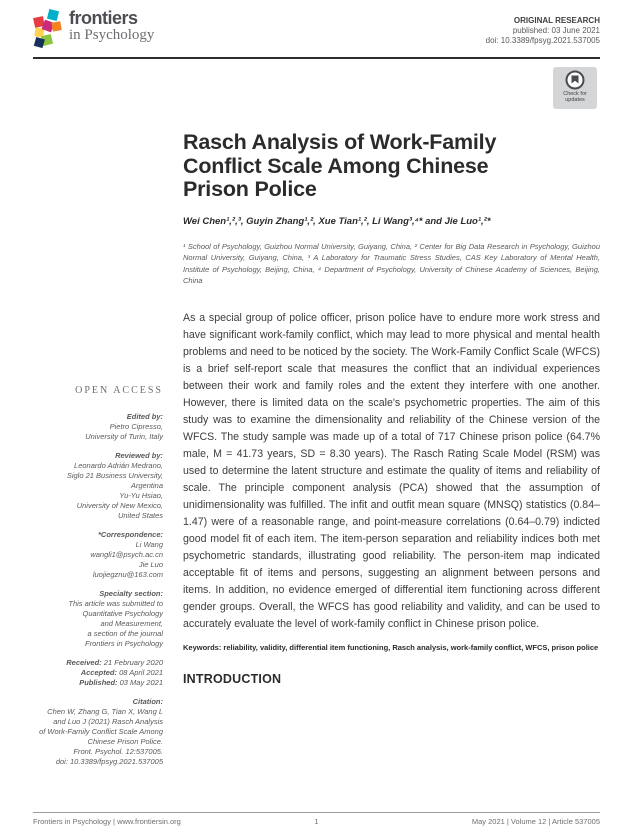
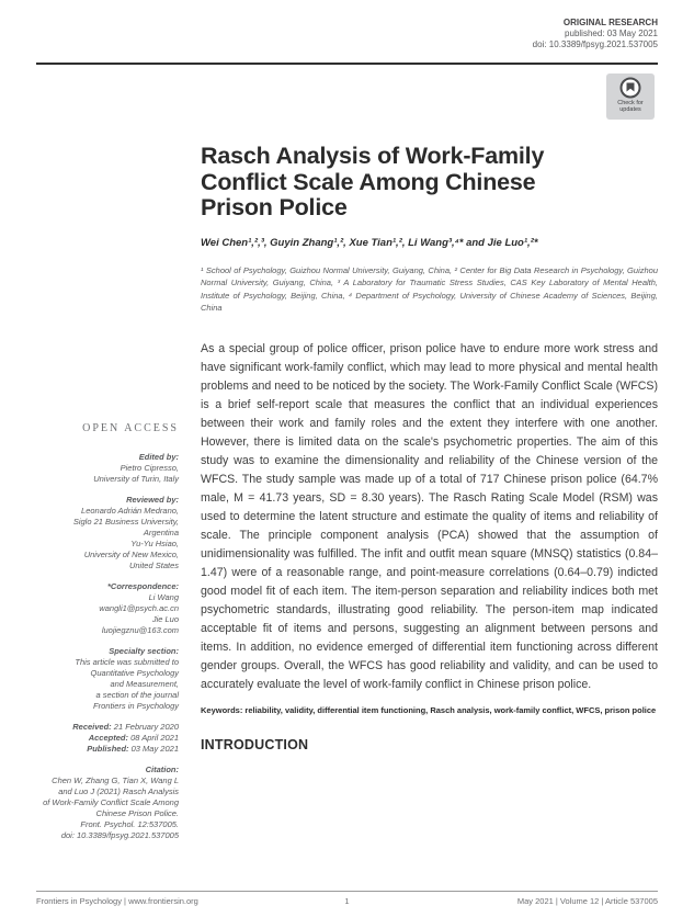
- frontiers
- in Psychology
  ORIGINAL RESEARCH
- published: 03 June 2021
+ published: 03 May 2021
  doi: 10.3389/fpsyg.2021.537005
  OPEN ACCESS
  Edited by:
  Pietro Cipresso,
  University of Turin, Italy
  Reviewed by:
  Leonardo Adrián Medrano,
  Siglo 21 Business University,
  Argentina
  Yu-Yu Hsiao,
  University of New Mexico,
  United States
  *Correspondence:
  Li Wang
  wangli1@psych.ac.cn
  Jie Luo
  luojiegznu@163.com
  Specialty section:
  This article was submitted to
  Quantitative Psychology
  and Measurement,
  a section of the journal
  Frontiers in Psychology
  Received: 21 February 2020
  Accepted: 08 April 2021
  Published: 03 May 2021
  Citation:
  Chen W, Zhang G, Tian X, Wang L
  and Luo J (2021) Rasch Analysis
  of Work-Family Conflict Scale Among
  Chinese Prison Police.
  Front. Psychol. 12:537005.
  doi: 10.3389/fpsyg.2021.537005
  Rasch Analysis of Work-Family
  Conflict Scale Among Chinese
  Prison Police
  Wei Chen¹,²,³, Guyin Zhang¹,², Xue Tian¹,², Li Wang³,⁴* and Jie Luo¹,²*
  ¹ School of Psychology, Guizhou Normal University, Guiyang, China, ² Center for Big Data Research in Psychology, Guizhou Normal University, Guiyang, China, ³ A Laboratory for Traumatic Stress Studies, CAS Key Laboratory of Mental Health, Institute of Psychology, Beijing, China, ⁴ Department of Psychology, University of Chinese Academy of Sciences, Beijing, China
  As a special group of police officer, prison police have to endure more work stress and have significant work-family conflict, which may lead to more physical and mental health problems and need to be noticed by the society. The Work-Family Conflict Scale (WFCS) is a brief self-report scale that measures the conflict that an individual experiences between their work and family roles and the extent they interfere with one another. However, there is limited data on the scale's psychometric properties. The aim of this study was to examine the dimensionality and reliability of the Chinese version of the WFCS. The study sample was made up of a total of 717 Chinese prison police (64.7% male, M = 41.73 years, SD = 8.30 years). The Rasch Rating Scale Model (RSM) was used to determine the latent structure and estimate the quality of items and reliability of scale. The principle component analysis (PCA) showed that the assumption of unidimensionality was fulfilled. The infit and outfit mean square (MNSQ) statistics (0.84–1.47) were of a reasonable range, and point-measure correlations (0.64–0.79) indicted good model fit of each item. The item-person separation and reliability indices both met psychometric standards, illustrating good reliability. The person-item map indicated acceptable fit of items and persons, suggesting an alignment between persons and items. In addition, no evidence emerged of differential item functioning across different gender groups. Overall, the WFCS has good reliability and validity, and can be used to accurately evaluate the level of work-family conflict in Chinese prison police.
  Keywords: reliability, validity, differential item functioning, Rasch analysis, work-family conflict, WFCS, prison police
  INTRODUCTION
  Frontiers in Psychology | www.frontiersin.org
  1
  May 2021 | Volume 12 | Article 537005
